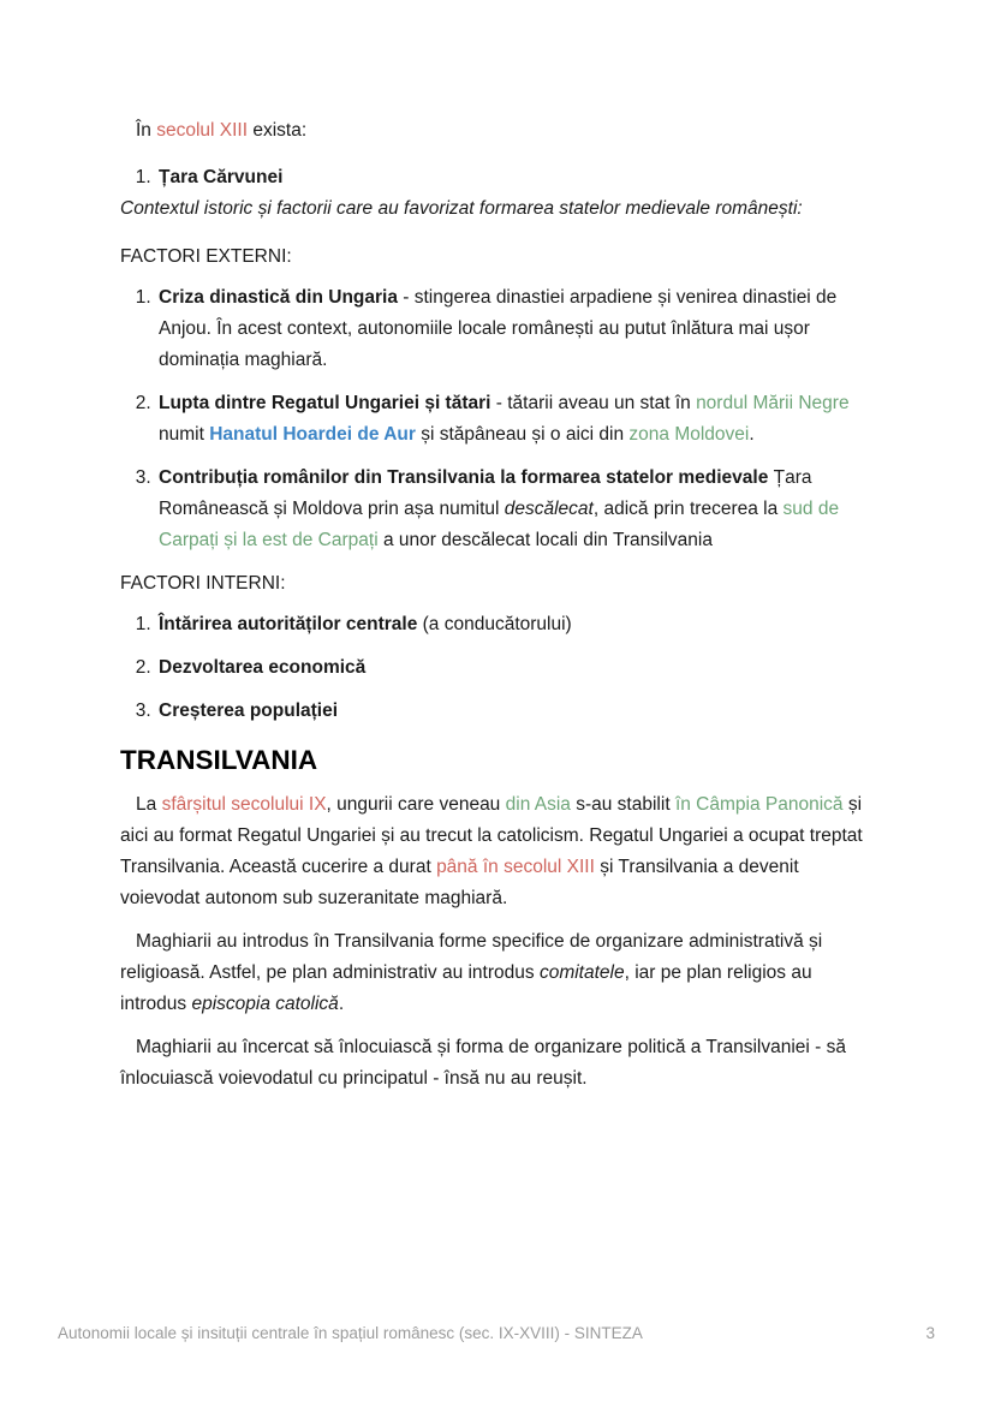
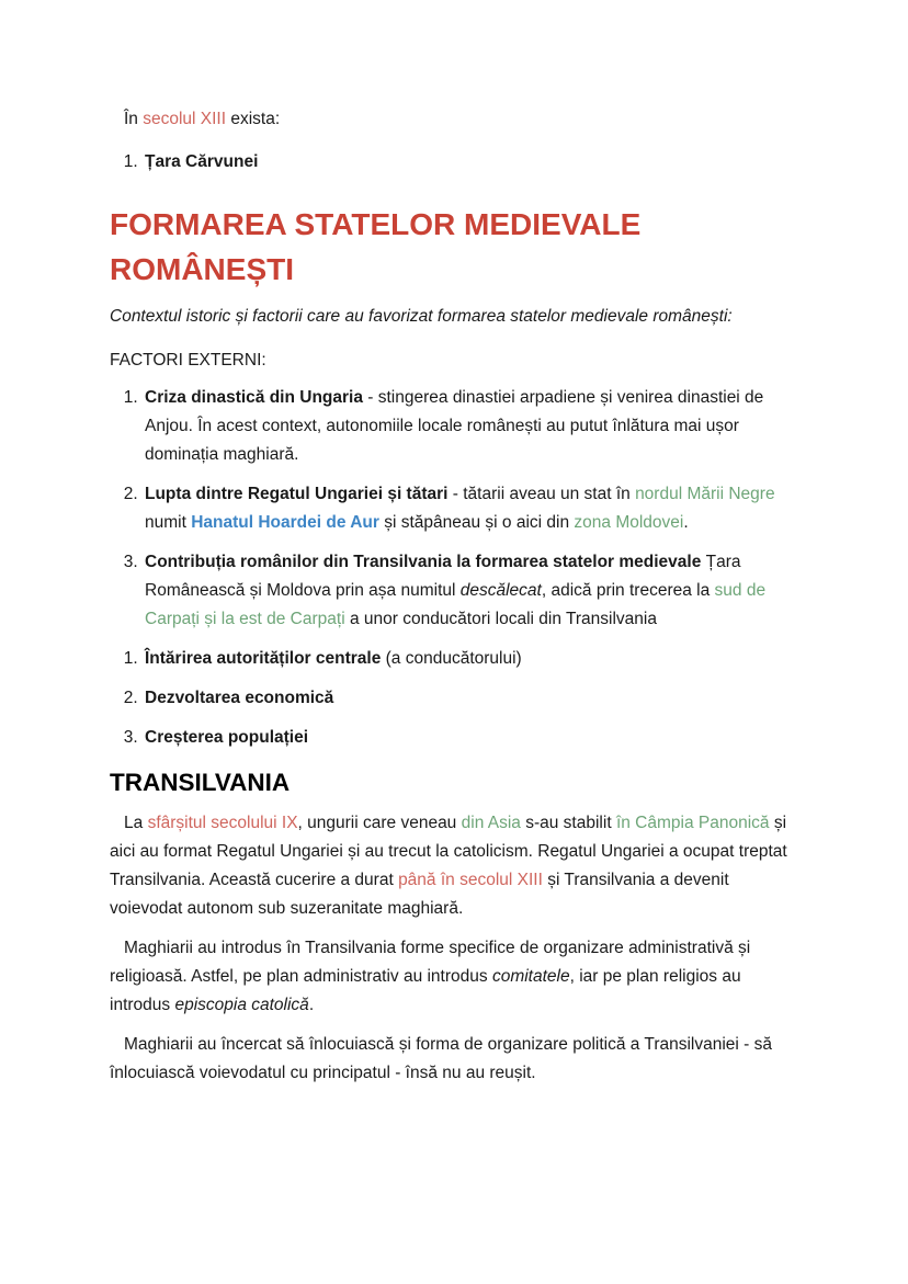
  În secolul XIII exista:
  Țara Cărvunei
+ FORMAREA STATELOR MEDIEVALE ROMÂNEȘTI
  Contextul istoric și factorii care au favorizat formarea statelor medievale românești:
  FACTORI EXTERNI:
  Criza dinastică din Ungaria - stingerea dinastiei arpadiene și venirea dinastiei de Anjou. În acest context, autonomiile locale românești au putut înlătura mai ușor dominația maghiară.
  Lupta dintre Regatul Ungariei și tătari - tătarii aveau un stat în nordul Mării Negre numit Hanatul Hoardei de Aur și stăpâneau și o aici din zona Moldovei.
- Contribuția românilor din Transilvania la formarea statelor medievale Țara Românească și Moldova prin așa numitul descălecat, adică prin trecerea la sud de Carpați și la est de Carpați a unor descălecat locali din Transilvania
+ Contribuția românilor din Transilvania la formarea statelor medievale Țara Românească și Moldova prin așa numitul descălecat, adică prin trecerea la sud de Carpați și la est de Carpați a unor conducători locali din Transilvania
- FACTORI INTERNI:
  Întărirea autorităților centrale (a conducătorului)
  Dezvoltarea economică
  Creșterea populației
  TRANSILVANIA
  La sfârșitul secolului IX, ungurii care veneau din Asia s-au stabilit în Câmpia Panonică și aici au format Regatul Ungariei și au trecut la catolicism. Regatul Ungariei a ocupat treptat Transilvania. Această cucerire a durat până în secolul XIII și Transilvania a devenit voievodat autonom sub suzeranitate maghiară.
  Maghiarii au introdus în Transilvania forme specifice de organizare administrativă și religioasă. Astfel, pe plan administrativ au introdus comitatele, iar pe plan religios au introdus episcopia catolică.
  Maghiarii au încercat să înlocuiască și forma de organizare politică a Transilvaniei - să înlocuiască voievodatul cu principatul - însă nu au reușit.
- Autonomii locale și insituții centrale în spațiul românesc (sec. IX-XVIII) - SINTEZA
- 3
